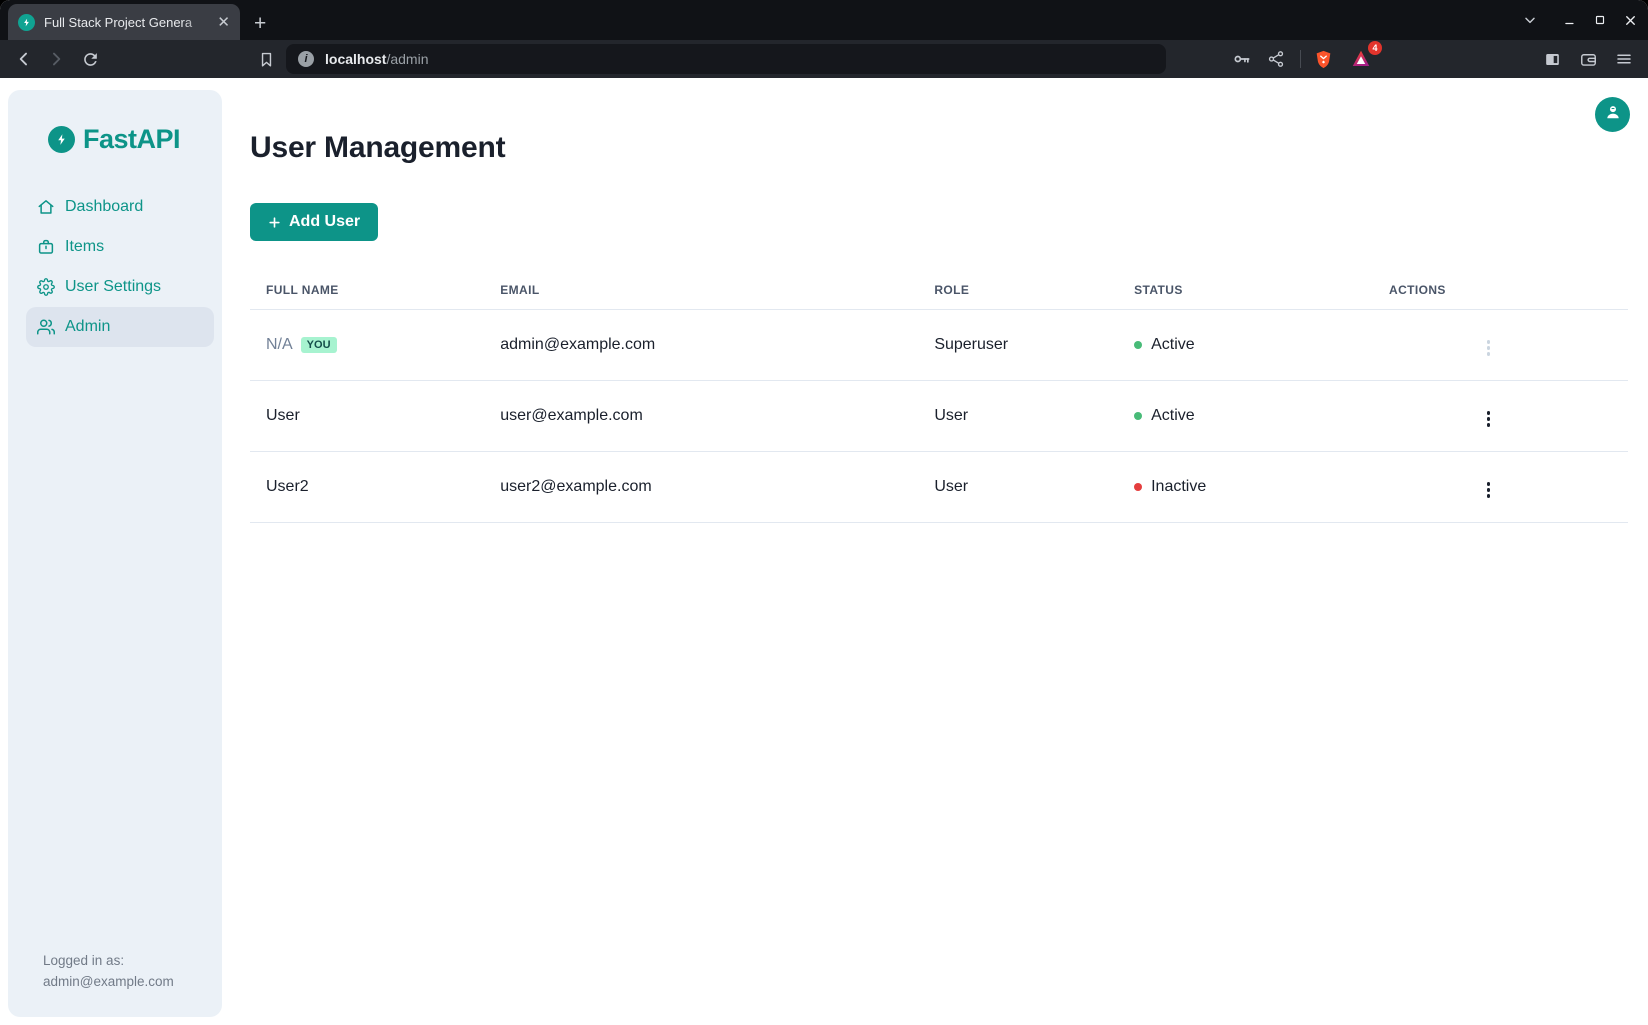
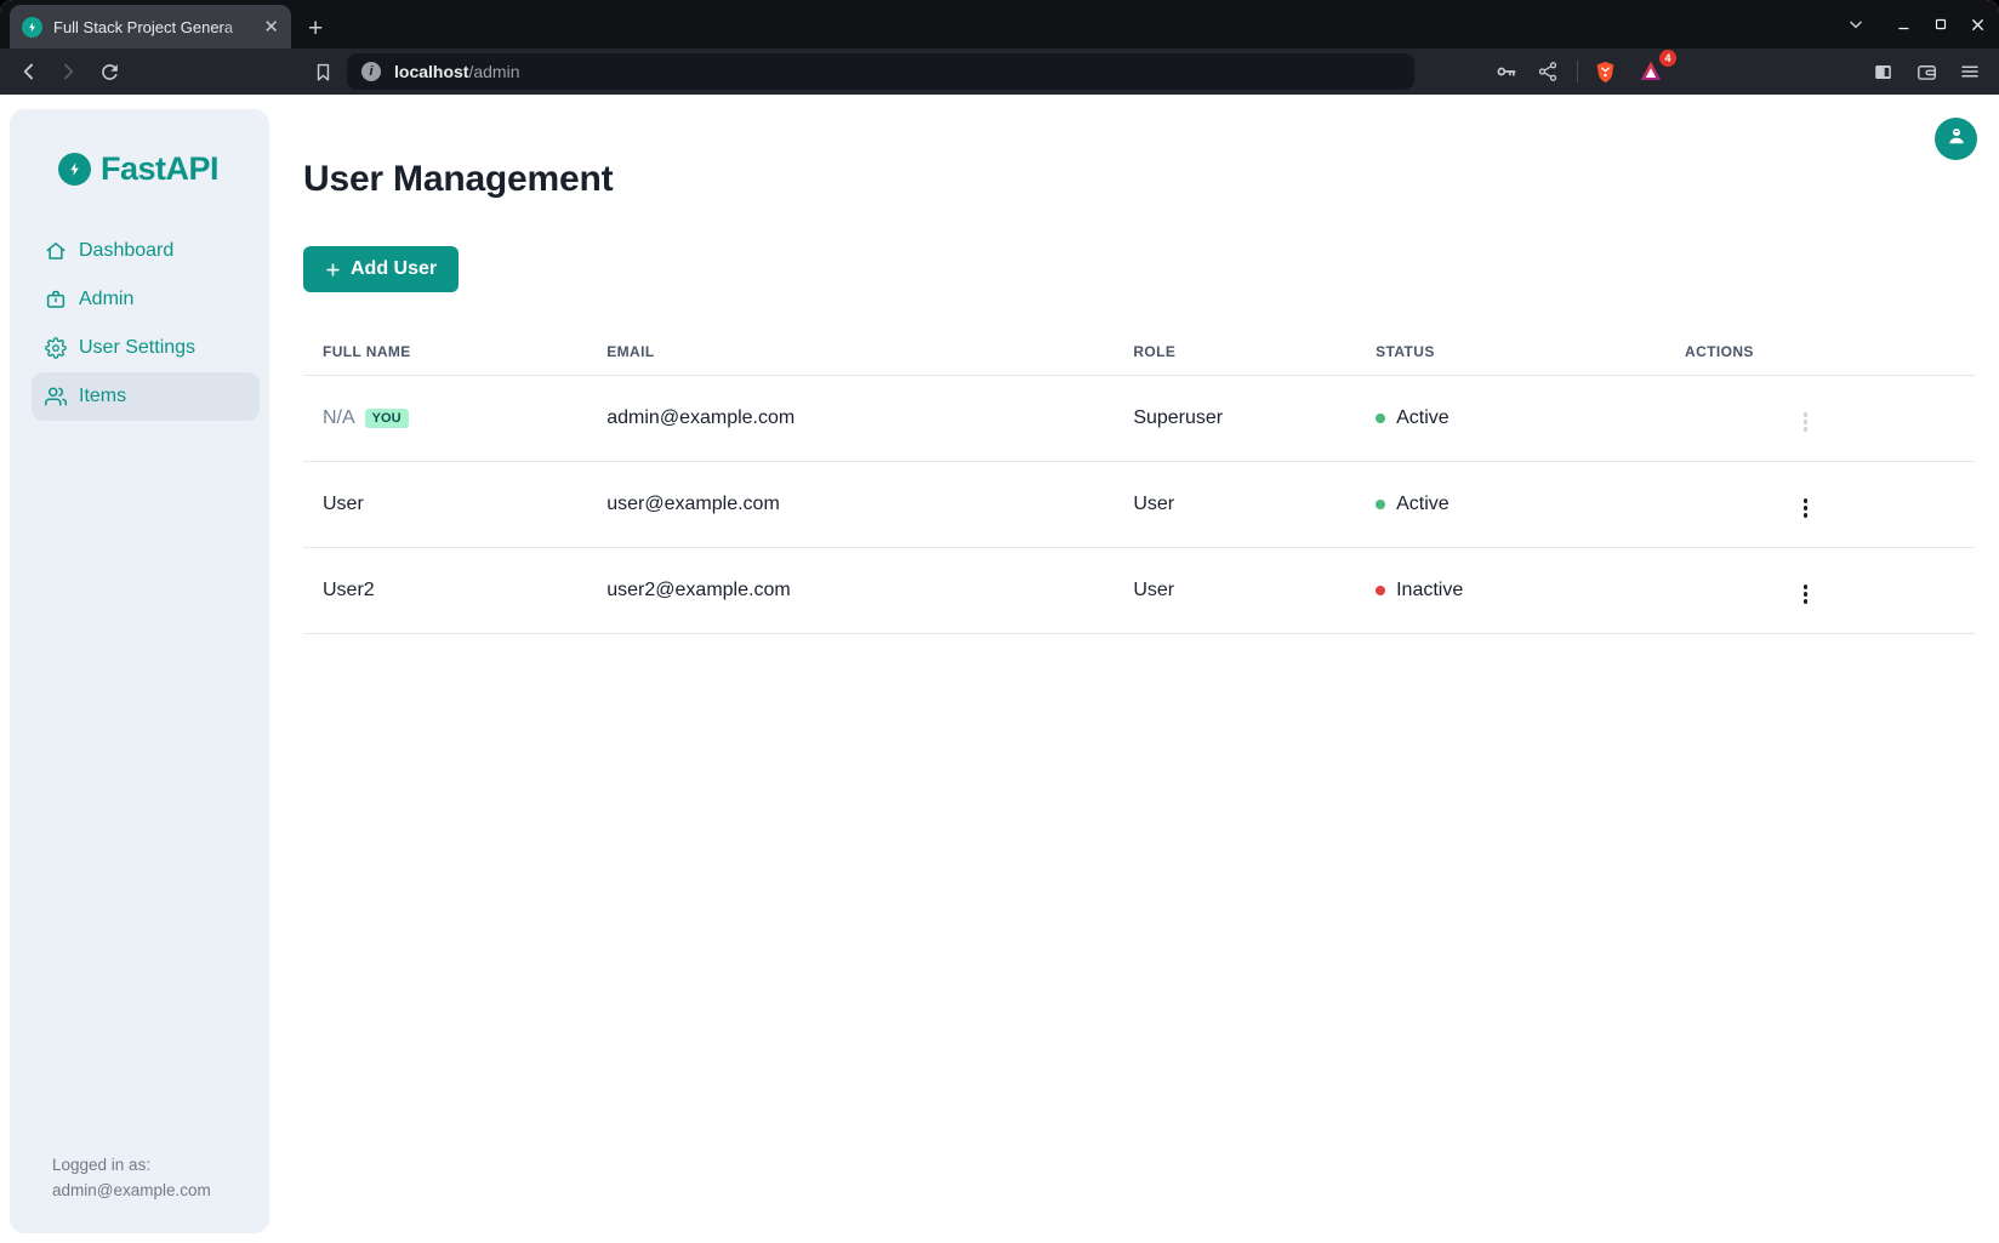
  Full Stack Project Gene
  ✕
  +
  i
  localhost/admin
  4
  FastAPI
  Dashboard
- Items
+ Admin
  User Settings
- Admin
+ Items
  Logged in as:
  admin@example.com
  User Management
  Add User
  FULL NAME	EMAIL	ROLE	STATUS	ACTIONS
  N/A YOU	admin@example.com	Superuser	Active
  User	user@example.com	User	Active
  User2	user2@example.com	User	Inactive
